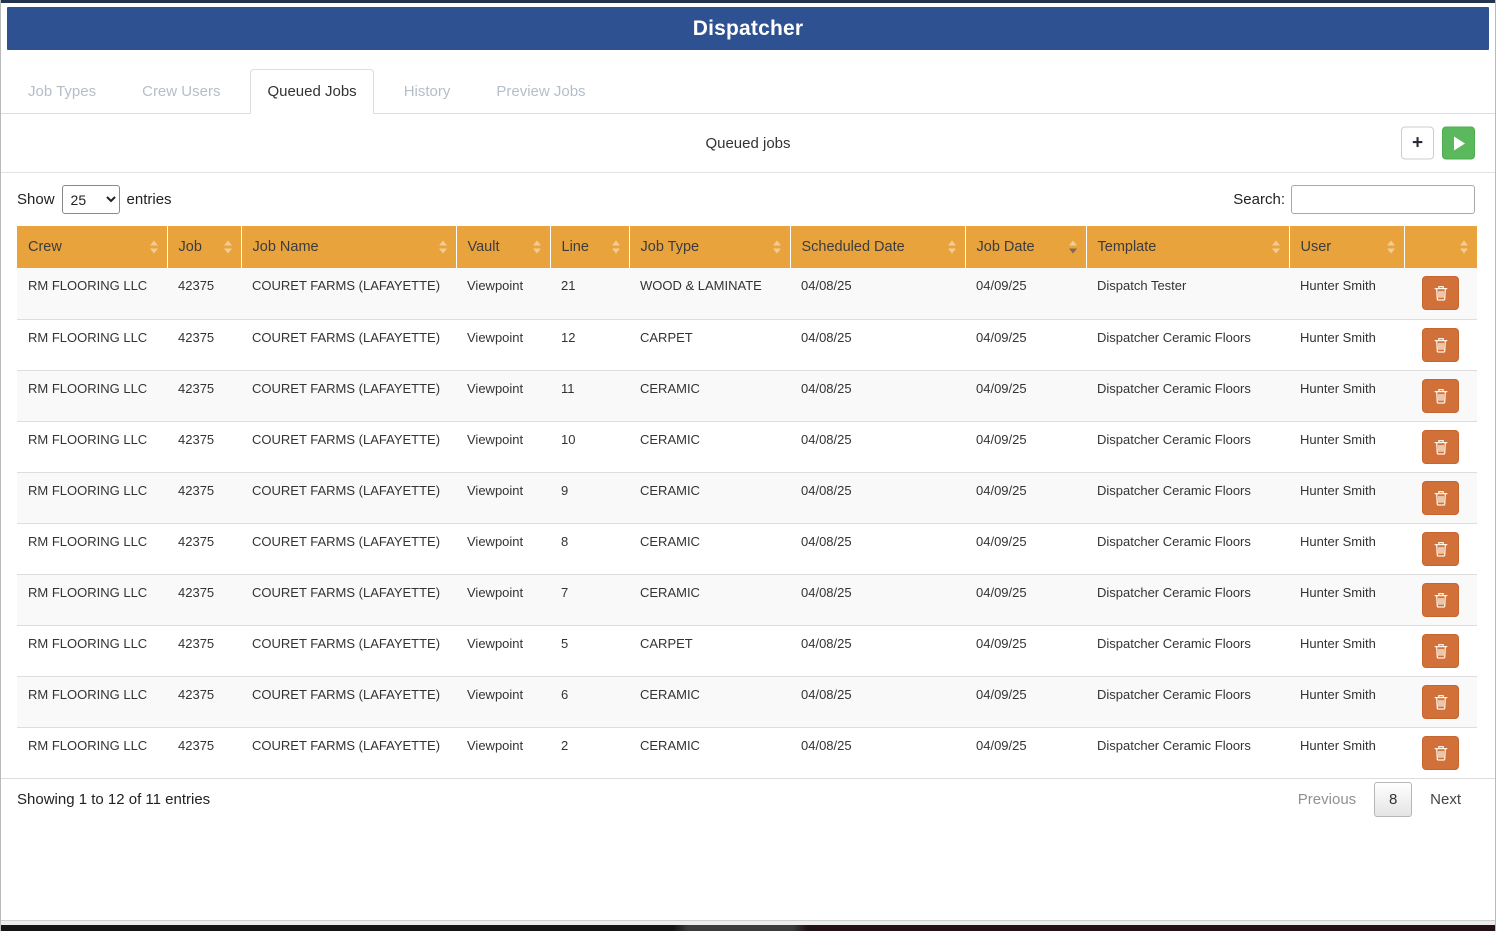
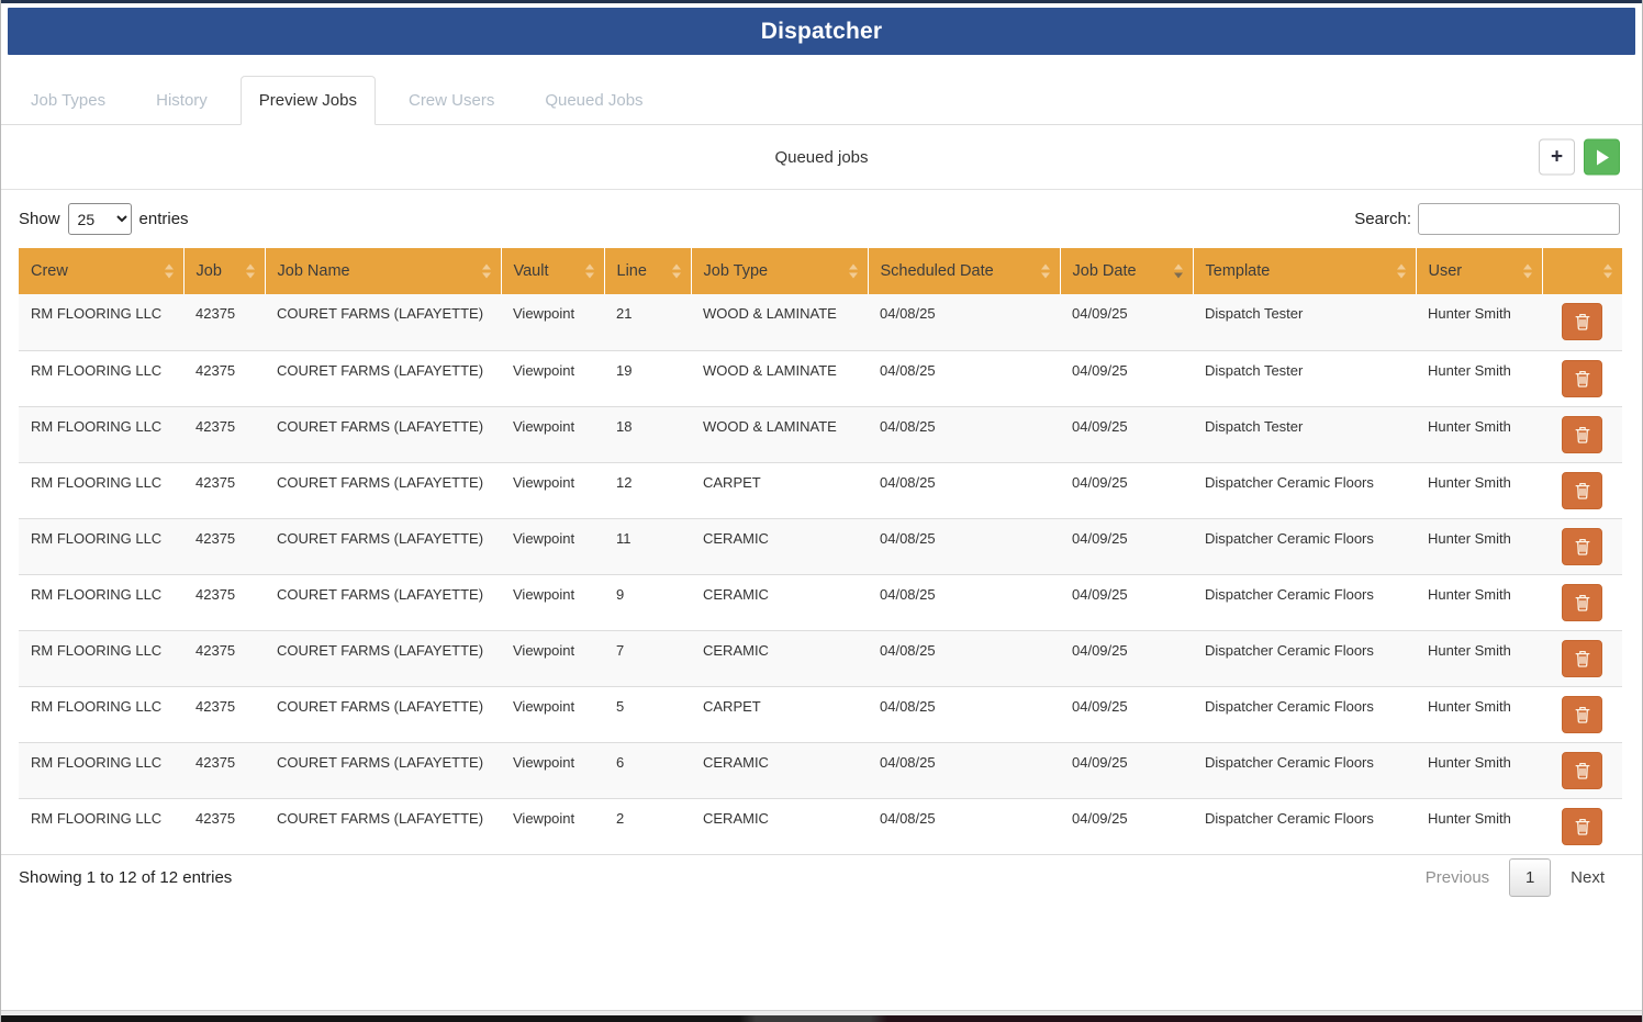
  Dispatcher
  Job Types
- Crew Users
+ History
- Queued Jobs
+ Preview Jobs
- History
+ Crew Users
- Preview Jobs
+ Queued Jobs
  Queued jobs
  +
  Show
  25
  entries
  Search:
  Crew	Job	Job Name	Vault	Line	Job Type	Scheduled Date	Job Date	Template	User
  RM FLOORING LLC	42375	COURET FARMS (LAFAYETTE)	Viewpoint	21	WOOD & LAMINATE	04/08/25	04/09/25	Dispatch Tester	Hunter Smith
+ RM FLOORING LLC	42375	COURET FARMS (LAFAYETTE)	Viewpoint	19	WOOD & LAMINATE	04/08/25	04/09/25	Dispatch Tester	Hunter Smith
+ RM FLOORING LLC	42375	COURET FARMS (LAFAYETTE)	Viewpoint	18	WOOD & LAMINATE	04/08/25	04/09/25	Dispatch Tester	Hunter Smith
  RM FLOORING LLC	42375	COURET FARMS (LAFAYETTE)	Viewpoint	12	CARPET	04/08/25	04/09/25	Dispatcher Ceramic Floors	Hunter Smith
  RM FLOORING LLC	42375	COURET FARMS (LAFAYETTE)	Viewpoint	11	CERAMIC	04/08/25	04/09/25	Dispatcher Ceramic Floors	Hunter Smith
- RM FLOORING LLC	42375	COURET FARMS (LAFAYETTE)	Viewpoint	10	CERAMIC	04/08/25	04/09/25	Dispatcher Ceramic Floors	Hunter Smith
  RM FLOORING LLC	42375	COURET FARMS (LAFAYETTE)	Viewpoint	9	CERAMIC	04/08/25	04/09/25	Dispatcher Ceramic Floors	Hunter Smith
- RM FLOORING LLC	42375	COURET FARMS (LAFAYETTE)	Viewpoint	8	CERAMIC	04/08/25	04/09/25	Dispatcher Ceramic Floors	Hunter Smith
  RM FLOORING LLC	42375	COURET FARMS (LAFAYETTE)	Viewpoint	7	CERAMIC	04/08/25	04/09/25	Dispatcher Ceramic Floors	Hunter Smith
  RM FLOORING LLC	42375	COURET FARMS (LAFAYETTE)	Viewpoint	5	CARPET	04/08/25	04/09/25	Dispatcher Ceramic Floors	Hunter Smith
  RM FLOORING LLC	42375	COURET FARMS (LAFAYETTE)	Viewpoint	6	CERAMIC	04/08/25	04/09/25	Dispatcher Ceramic Floors	Hunter Smith
  RM FLOORING LLC	42375	COURET FARMS (LAFAYETTE)	Viewpoint	2	CERAMIC	04/08/25	04/09/25	Dispatcher Ceramic Floors	Hunter Smith
- Showing 1 to 12 of 11 entries
+ Showing 1 to 12 of 12 entries
  Previous
- 8
+ 1
  Next
